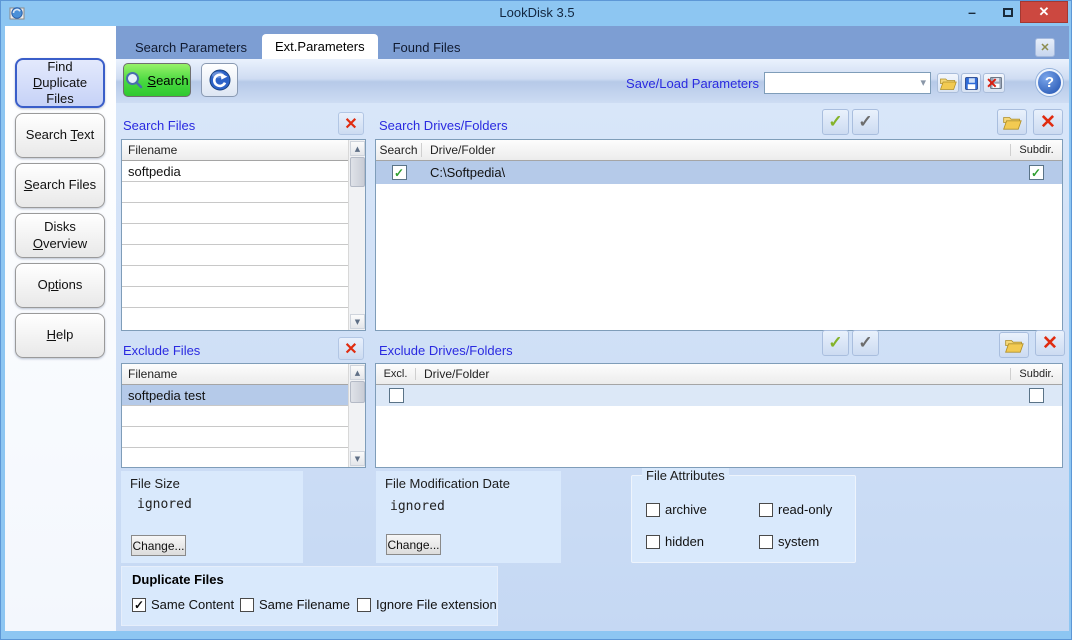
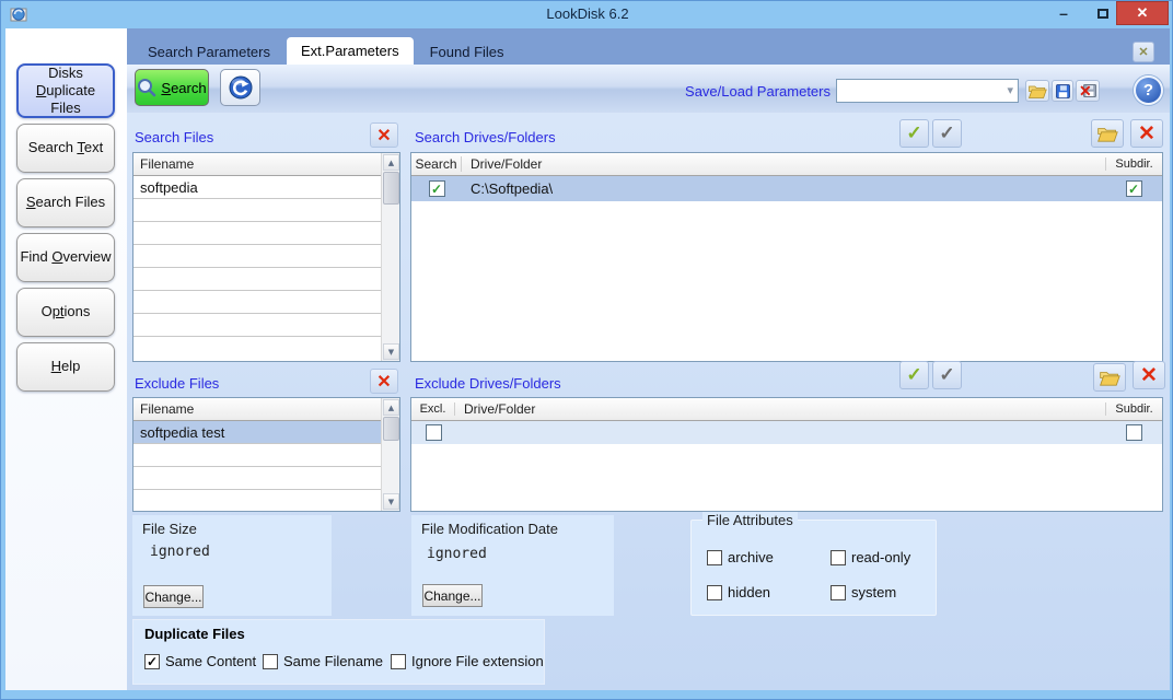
- LookDisk 3.5
+ LookDisk 6.2
  –
  ✕
- Find Duplicate Files
+ Disks Duplicate Files
  Search Text
  Search Files
- Disks Overview
+ Find Overview
  Options
  Help
  Search Parameters
  Ext.Parameters
  Found Files
  ✕
  Search
  Save/Load Parameters
  ▾
  ✕
  ?
  Search Files
  ✕
  Filename
  softpedia
  ▲
  ▼
  Search Drives/Folders
  ✓
  ✓
  ✕
  Search
  Drive/Folder
  Subdir.
  ✓
  C:\Softpedia\
  ✓
  Exclude Files
  ✕
  Filename
  softpedia test
  ▲
  ▼
  Exclude Drives/Folders
  ✓
  ✓
  ✕
  Excl.
  Drive/Folder
  Subdir.
  File Size
  ignored
  Change...
  File Modification Date
  ignored
  Change...
  File Attributes
  archive
  read-only
  hidden
  system
  Duplicate Files
  ✓
  Same Content
  Same Filename
  Ignore File extension
